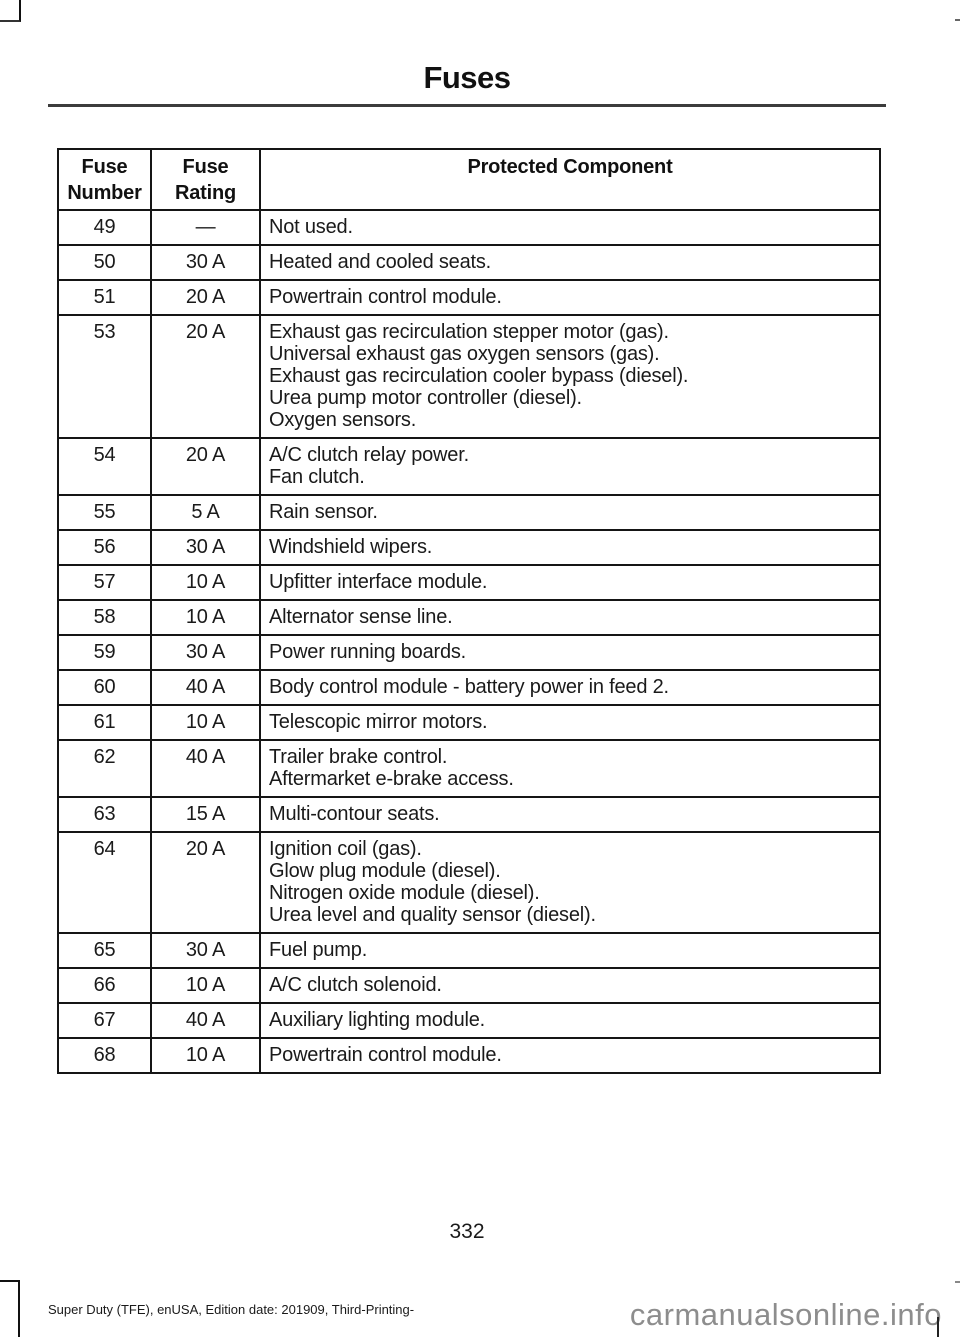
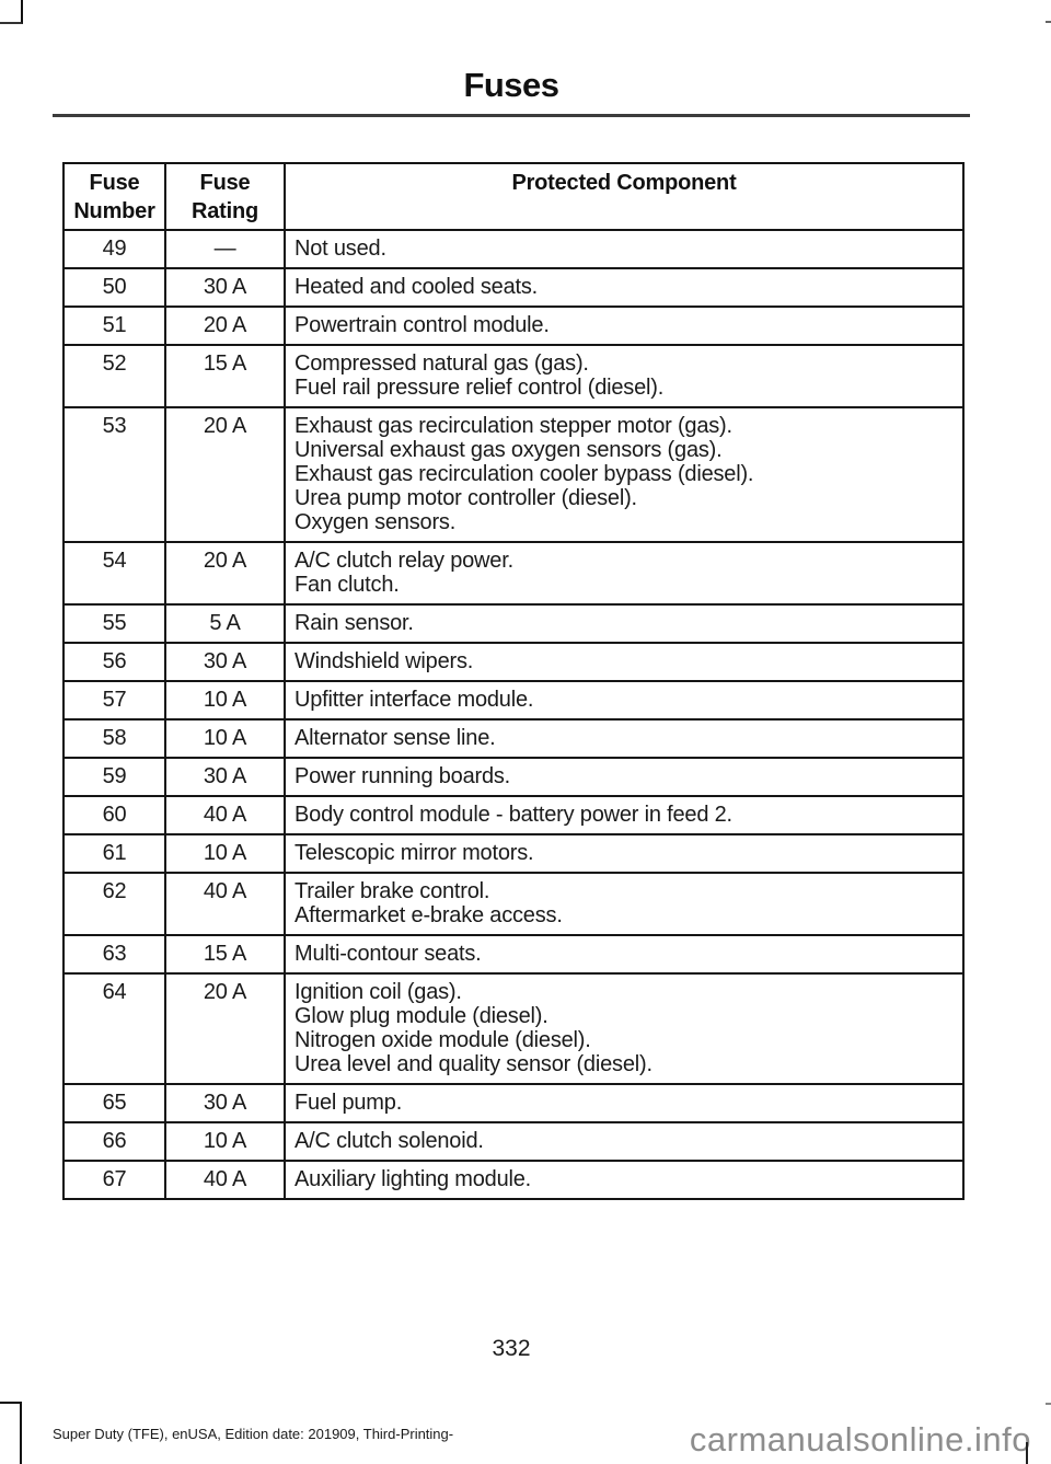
  Fuses
  Fuse Number	Fuse Rating	Protected Component
  49	—	Not used.
  50	30 A	Heated and cooled seats.
  51	20 A	Powertrain control module.
+ 52	15 A	Compressed natural gas (gas).Fuel rail pressure relief control (diesel).
  53	20 A	Exhaust gas recirculation stepper motor (gas).Universal exhaust gas oxygen sensors (gas).Exhaust gas recirculation cooler bypass (diesel).Urea pump motor controller (diesel).Oxygen sensors.
  54	20 A	A/C clutch relay power.Fan clutch.
  55	5 A	Rain sensor.
  56	30 A	Windshield wipers.
  57	10 A	Upfitter interface module.
  58	10 A	Alternator sense line.
  59	30 A	Power running boards.
  60	40 A	Body control module - battery power in feed 2.
  61	10 A	Telescopic mirror motors.
  62	40 A	Trailer brake control.Aftermarket e-brake access.
  63	15 A	Multi-contour seats.
  64	20 A	Ignition coil (gas).Glow plug module (diesel).Nitrogen oxide module (diesel).Urea level and quality sensor (diesel).
  65	30 A	Fuel pump.
  66	10 A	A/C clutch solenoid.
  67	40 A	Auxiliary lighting module.
- 68	10 A	Powertrain control module.
  332
  Super Duty (TFE), enUSA, Edition date: 201909, Third-Printing-
  carmanualsonline.info
